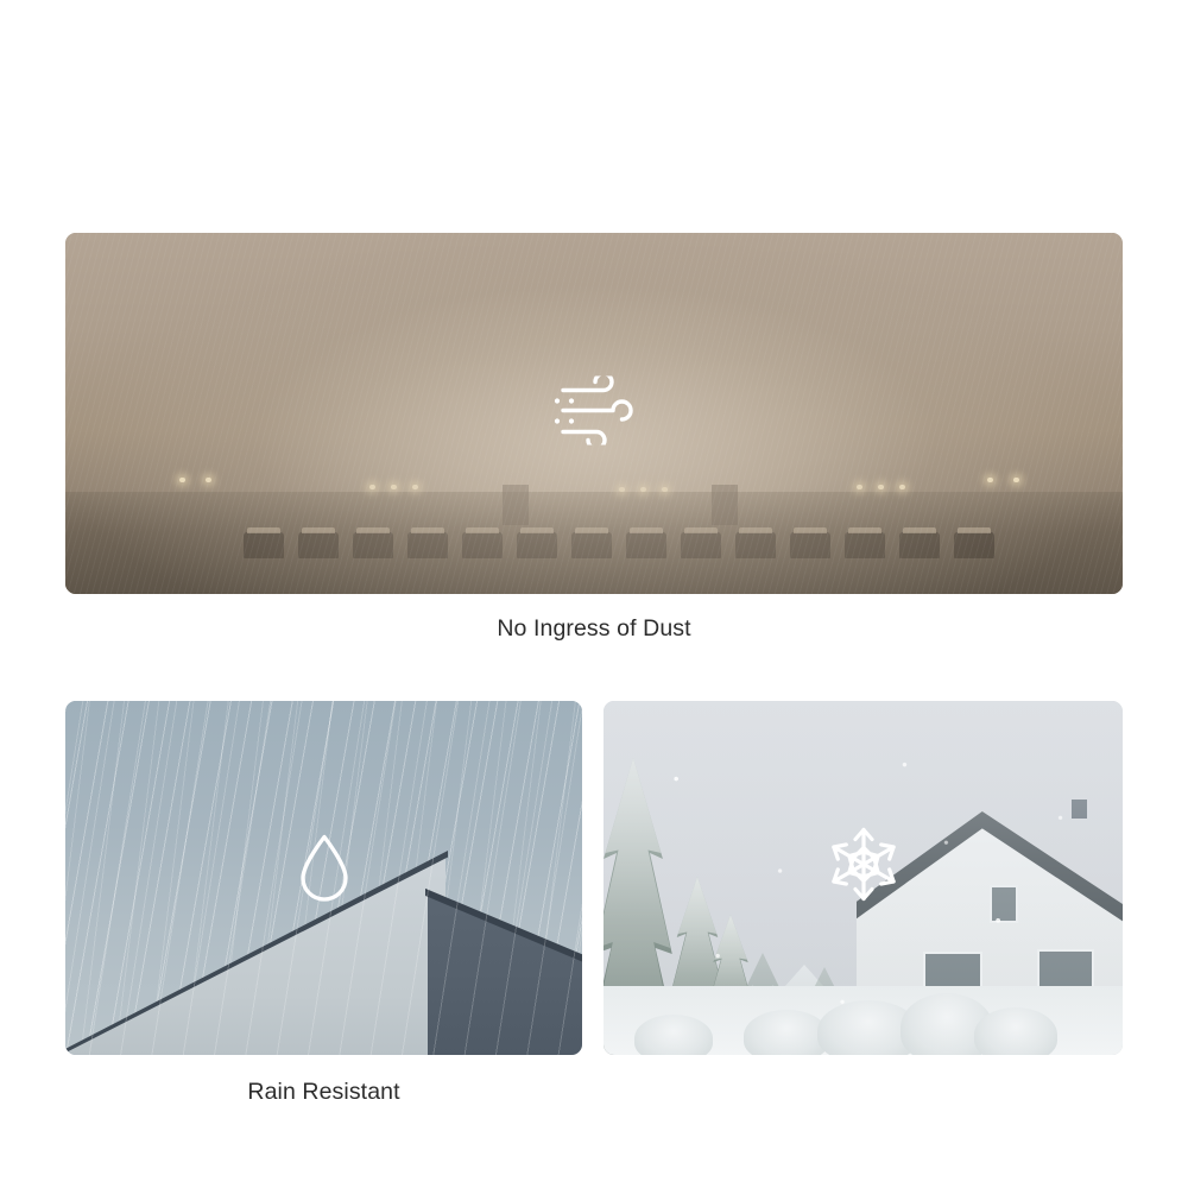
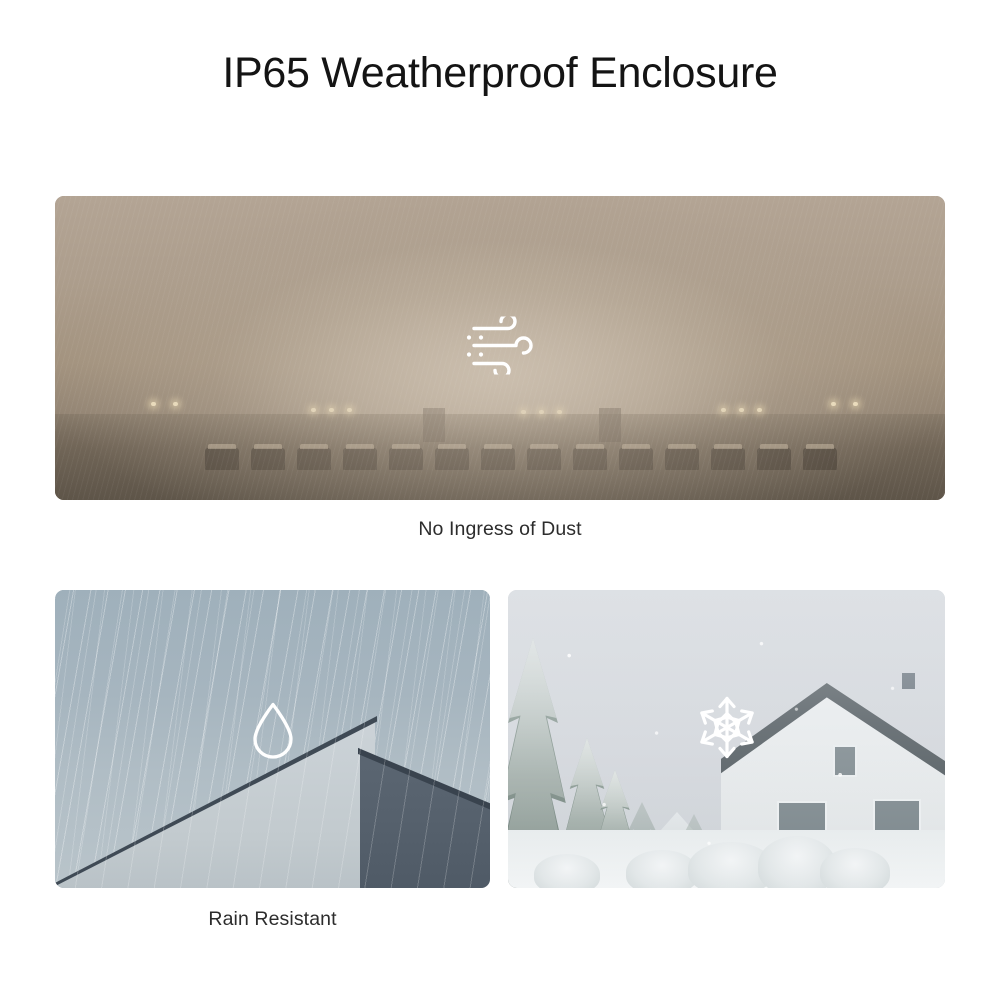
+ IP65 Weatherproof Enclosure
  No Ingress of Dust
  Rain Resistant
